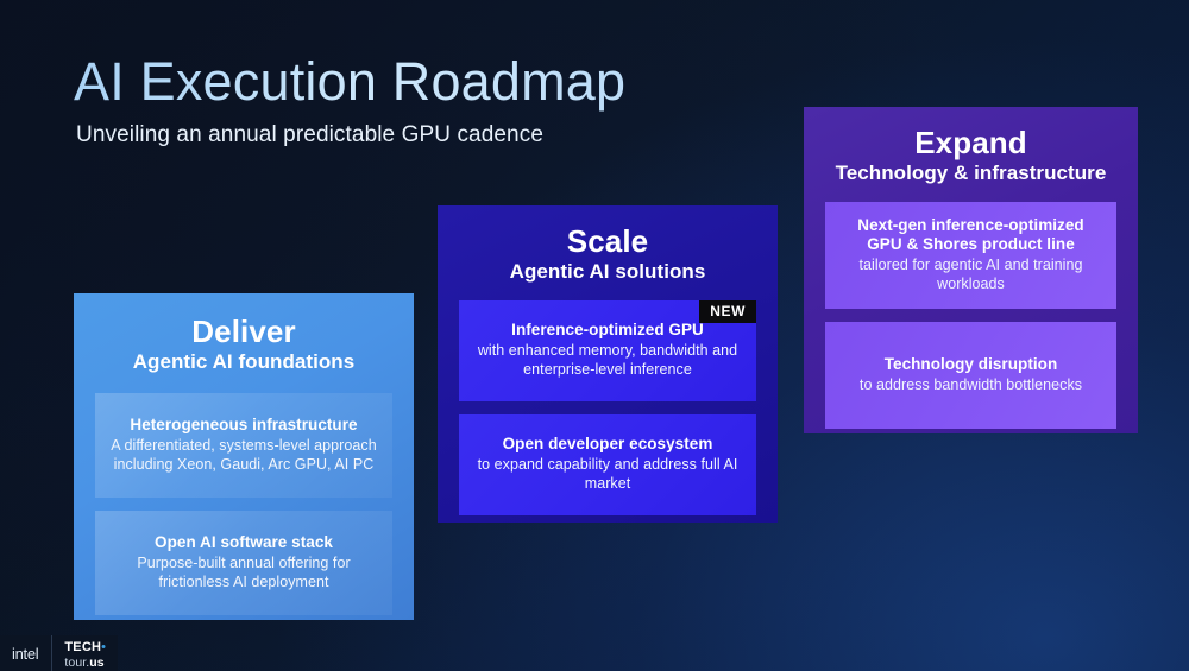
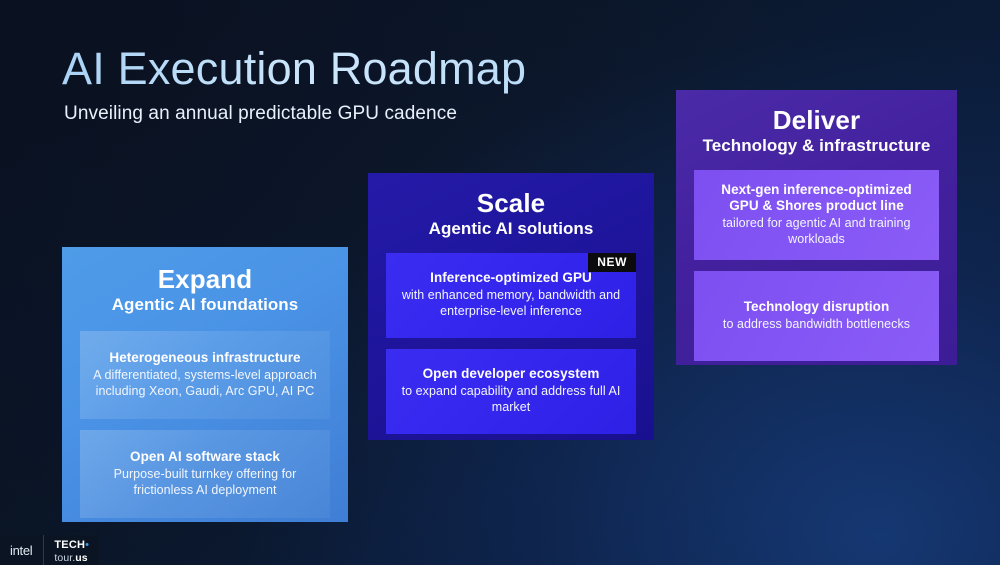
  AI Execution Roadmap
  Unveiling an annual predictable GPU cadence
- Deliver
+ Expand
  Agentic AI foundations
  Heterogeneous infrastructure
  A differentiated, systems-level approach including Xeon, Gaudi, Arc GPU, AI PC
  Open AI software stack
- Purpose-built annual offering for frictionless AI deployment
+ Purpose-built turnkey offering for frictionless AI deployment
  Scale
  Agentic AI solutions
  NEW
  Inference-optimized GPU
  with enhanced memory, bandwidth and enterprise-level inference
  Open developer ecosystem
  to expand capability and address full AI market
- Expand
+ Deliver
  Technology & infrastructure
  Next-gen inference-optimized GPU & Shores product line
  tailored for agentic AI and training workloads
  Technology disruption
  to address bandwidth bottlenecks
  intel
  TECH•
  tour.us
